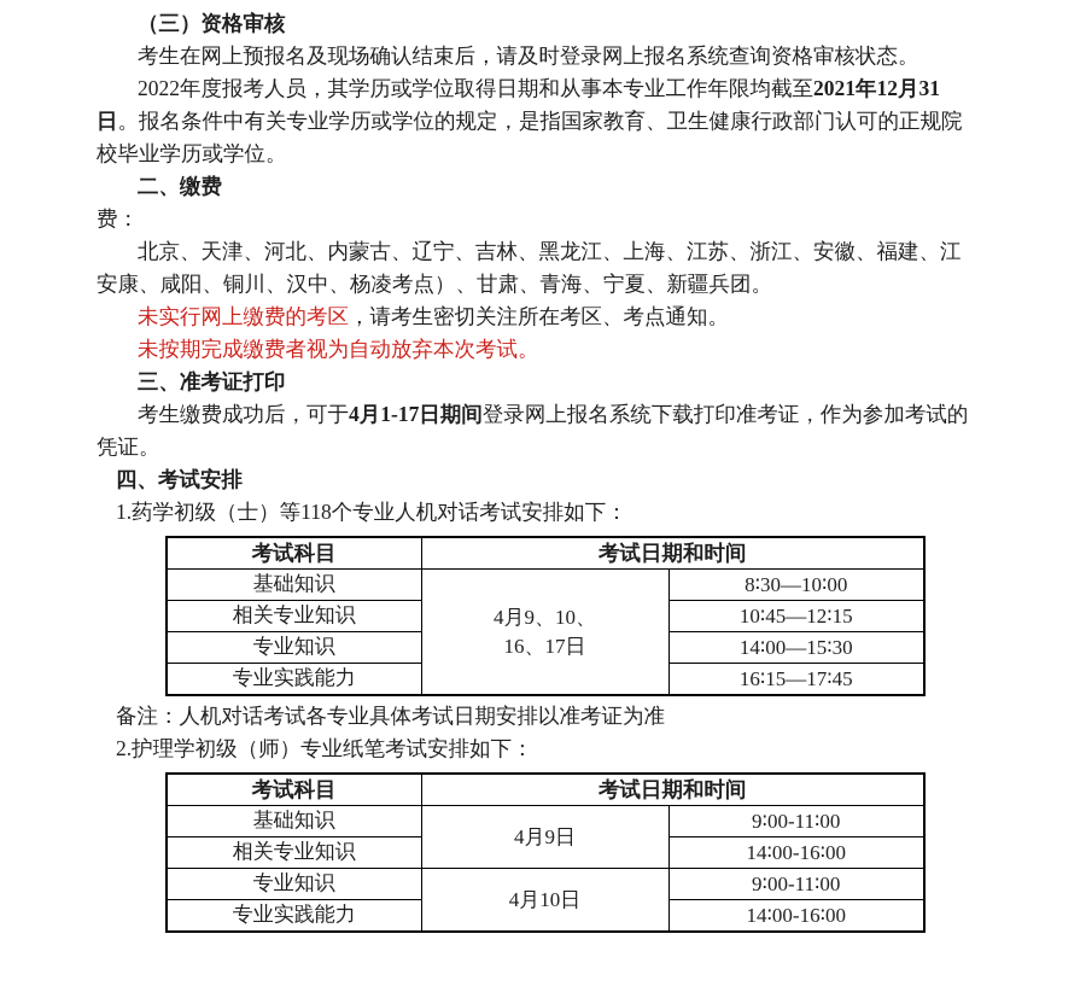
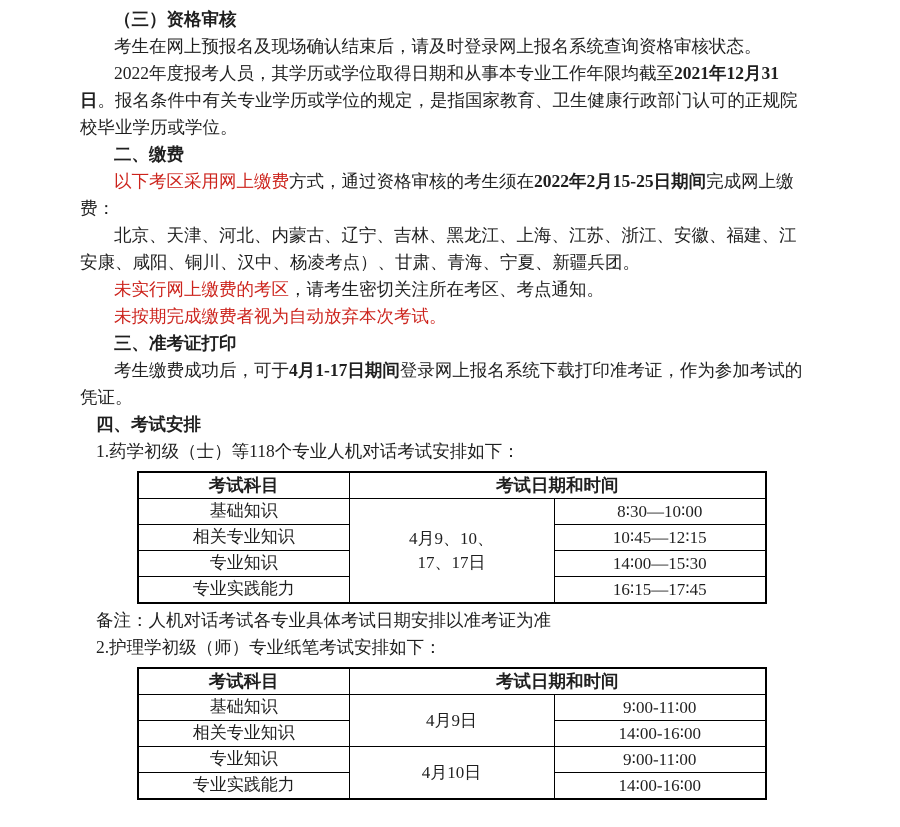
  （三）资格审核
  考生在网上预报名及现场确认结束后，请及时登录网上报名系统查询资格审核状态。
  2022年度报考人员，其学历或学位取得日期和从事本专业工作年限均截至2021年12月31
  日。报名条件中有关专业学历或学位的规定，是指国家教育、卫生健康行政部门认可的正规院
  校毕业学历或学位。
  二、缴费
+ 以下考区采用网上缴费方式，通过资格审核的考生须在2022年2月15-25日期间完成网上缴
  费：
  北京、天津、河北、内蒙古、辽宁、吉林、黑龙江、上海、江苏、浙江、安徽、福建、江
  安康、咸阳、铜川、汉中、杨凌考点）、甘肃、青海、宁夏、新疆兵团。
  未实行网上缴费的考区，请考生密切关注所在考区、考点通知。
  未按期完成缴费者视为自动放弃本次考试。
  三、准考证打印
  考生缴费成功后，可于4月1-17日期间登录网上报名系统下载打印准考证，作为参加考试的
  凭证。
  四、考试安排
  1.药学初级（士）等118个专业人机对话考试安排如下：
  考试科目	考试日期和时间
- 基础知识	4月9、10、16、17日	8∶30—10∶00
+ 基础知识	4月9、10、17、17日	8∶30—10∶00
  相关专业知识	10∶45—12∶15
  专业知识	14∶00—15∶30
  专业实践能力	16∶15—17∶45
  备注：人机对话考试各专业具体考试日期安排以准考证为准
  2.护理学初级（师）专业纸笔考试安排如下：
  考试科目	考试日期和时间
  基础知识	4月9日	9∶00-11∶00
  相关专业知识	14∶00-16∶00
  专业知识	4月10日	9∶00-11∶00
  专业实践能力	14∶00-16∶00
